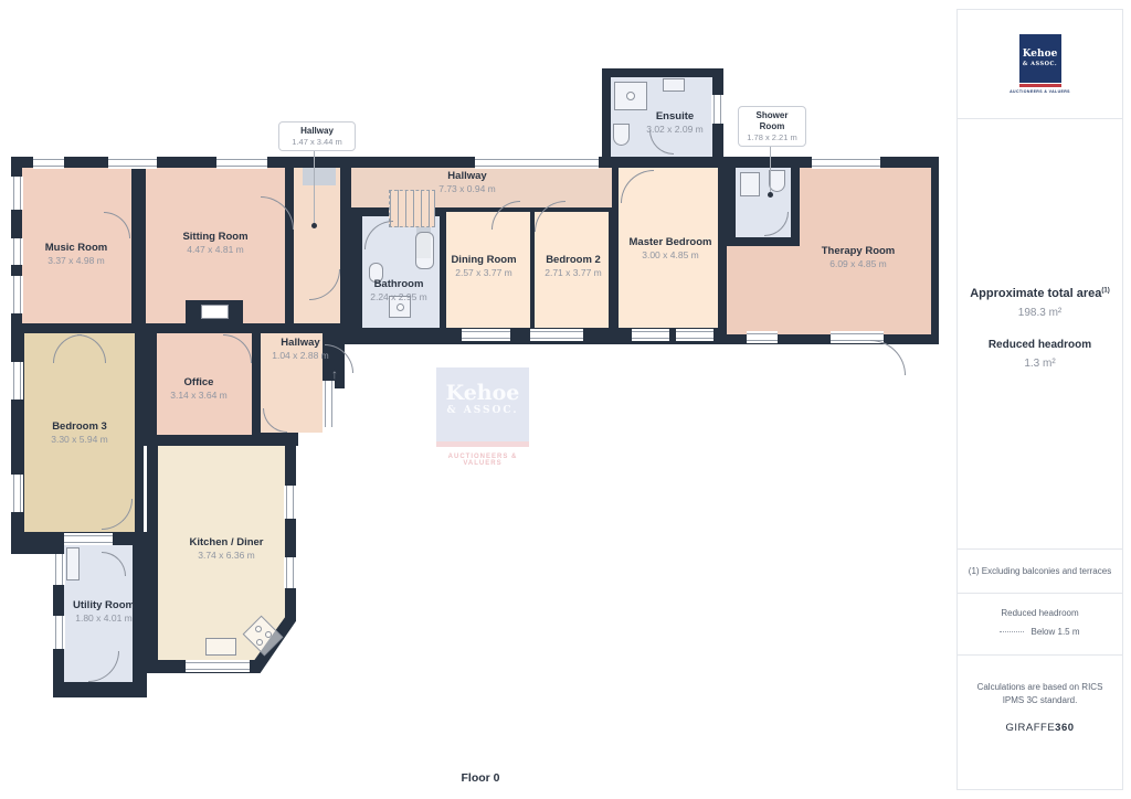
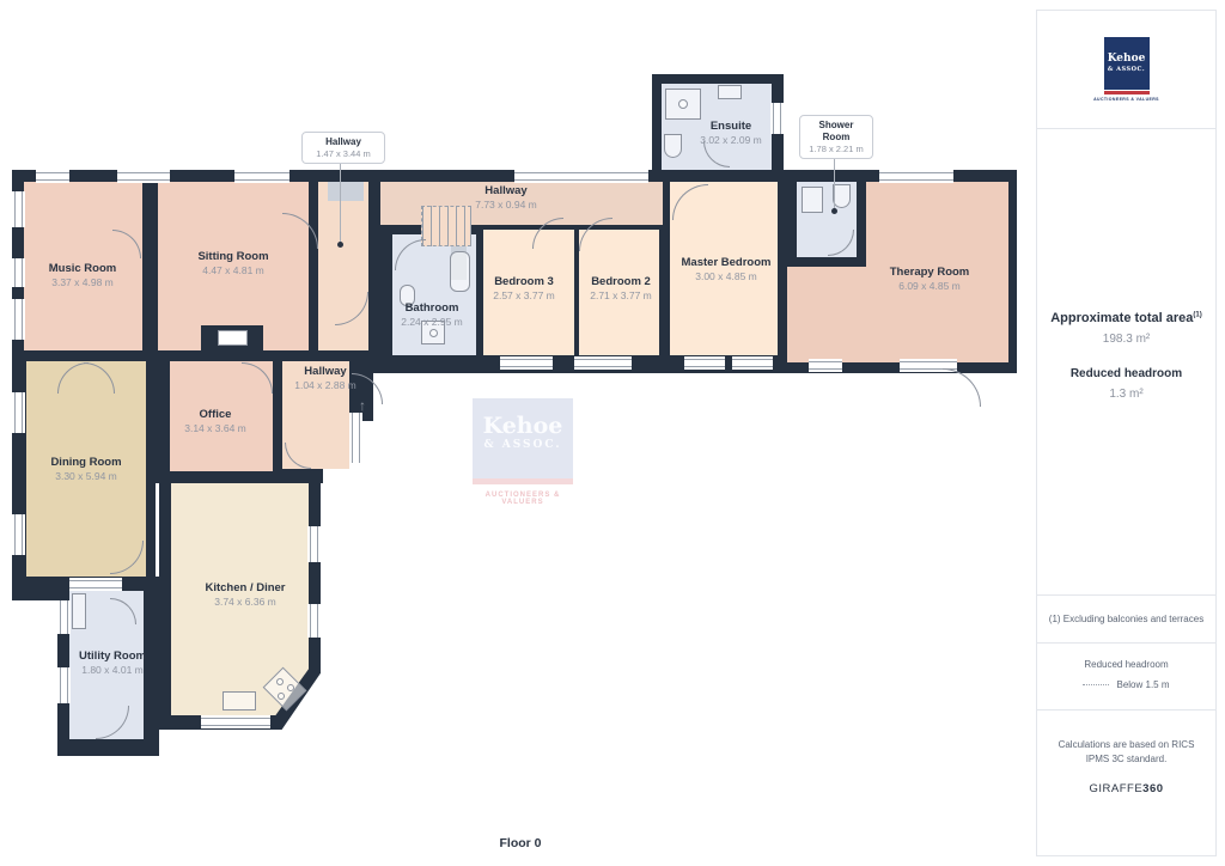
  ↑
  Music Room
  3.37 x 4.98 m
  Sitting Room
  4.47 x 4.81 m
  Hallway
  7.73 x 0.94 m
  Ensuite
  3.02 x 2.09 m
  Master Bedroom
  3.00 x 4.85 m
  Therapy Room
  6.09 x 4.85 m
- Dining Room
+ Bedroom 3
  2.57 x 3.77 m
  Bedroom 2
  2.71 x 3.77 m
  Bathroom
  2.24 x 2.95 m
  Hallway
  1.04 x 2.88 m
  Office
  3.14 x 3.64 m
- Bedroom 3
+ Dining Room
  3.30 x 5.94 m
  Kitchen / Diner
  3.74 x 6.36 m
  Utility Room
  1.80 x 4.01 m
  Hallway
  1.47 x 3.44 m
  Shower Room
  1.78 x 2.21 m
  Kehoe
  & ASSOC.
  Floor 0
  Kehoe
  Approximate total area
  198.3 m²
  Reduced headroom
  1.3 m²
  (1) Excluding balconies and terraces
  Reduced headroom
  Below 1.5 m
  Calculations are based on RICS IPMS 3C standard.
  GIRAFFE360
